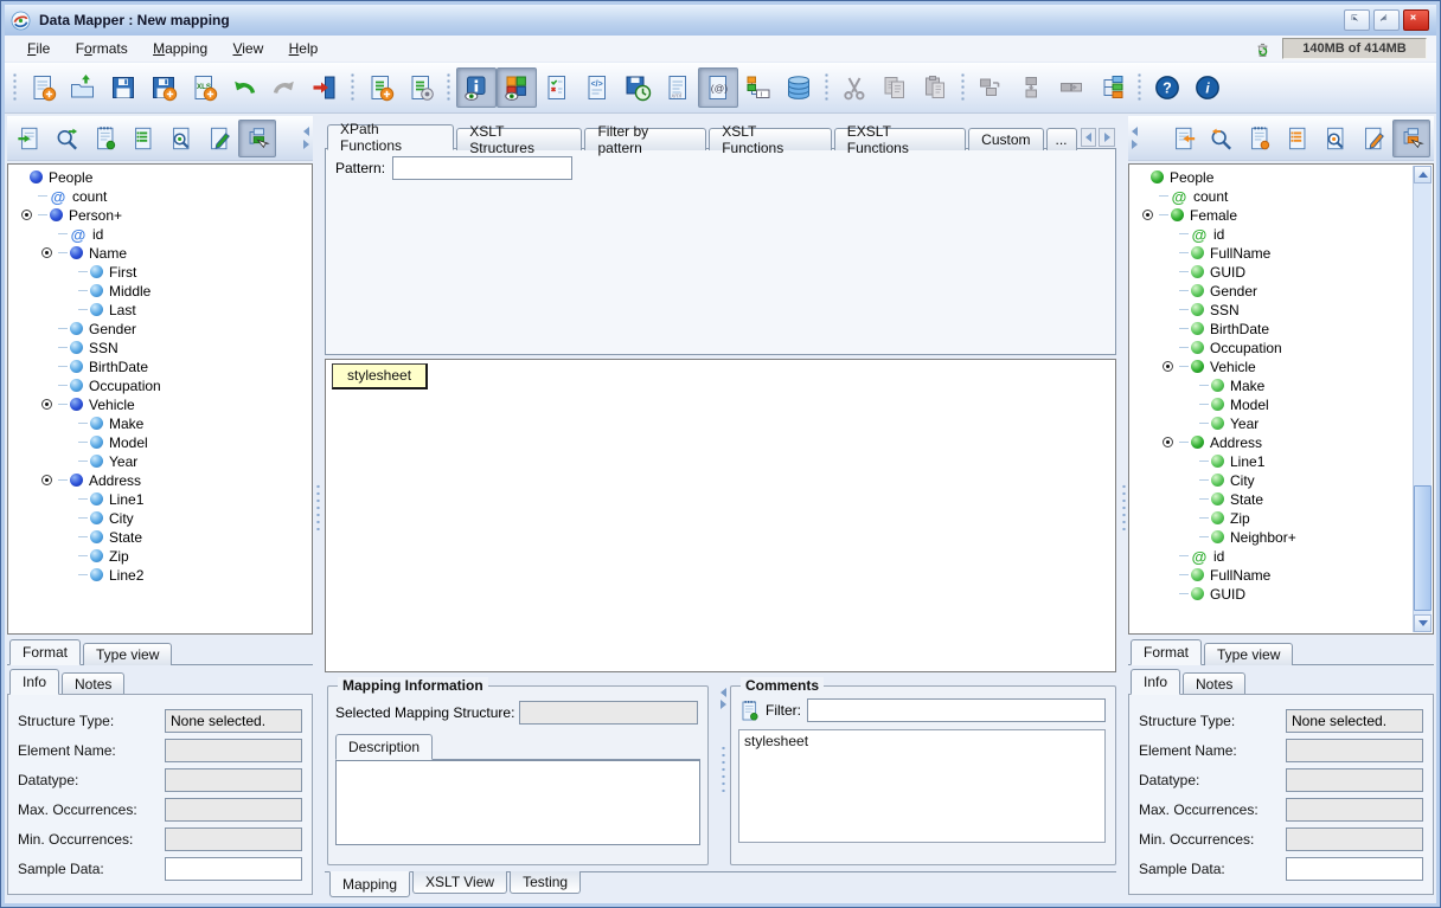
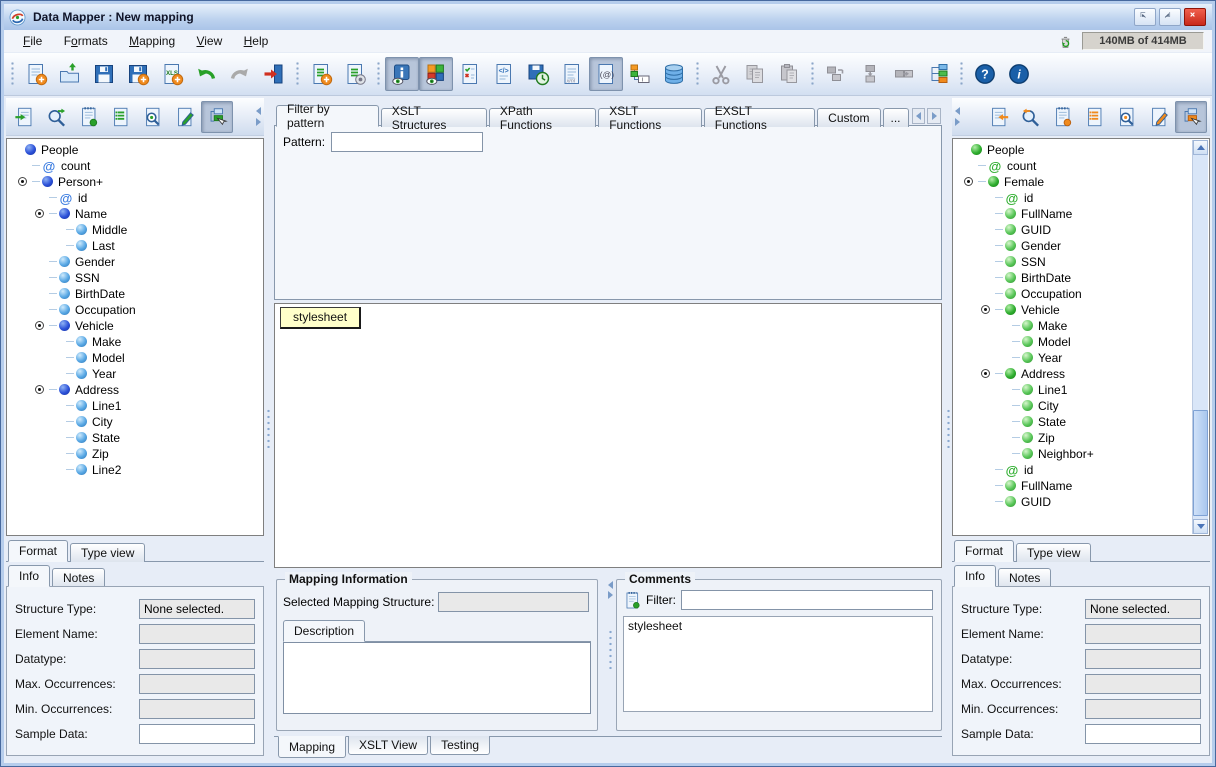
  Data Mapper : New mapping
  File Formats Mapping View Help
  140MB of 414MB
  (@)
  ?
  i
  People
  count
  Person+
  id
  Name
- First
  Middle
  Last
  Gender
  SSN
  BirthDate
  Occupation
  Vehicle
  Make
  Model
  Year
  Address
  Line1
  City
  State
  Zip
  Line2
  Format
  Type view
  Info
  Notes
  Structure Type:
  None selected.
  Element Name:
  Datatype:
  Max. Occurrences:
  Min. Occurrences:
  Sample Data:
- XPath Functions
+ Filter by pattern
  XSLT Structures
- Filter by pattern
+ XPath Functions
  XSLT Functions
  EXSLT Functions
  Custom
  ...
  Pattern:
  stylesheet
  Mapping Information
  Selected Mapping Structure:
  Description
  Comments
  Filter:
  stylesheet
  Mapping
  XSLT View
  Testing
  People
  count
  Female
  id
  FullName
  GUID
  Gender
  SSN
  BirthDate
  Occupation
  Vehicle
  Make
  Model
  Year
  Address
  Line1
  City
  State
  Zip
  Neighbor+
  id
  FullName
  GUID
  Format
  Type view
  Info
  Notes
  Structure Type:
  None selected.
  Element Name:
  Datatype:
  Max. Occurrences:
  Min. Occurrences:
  Sample Data:
